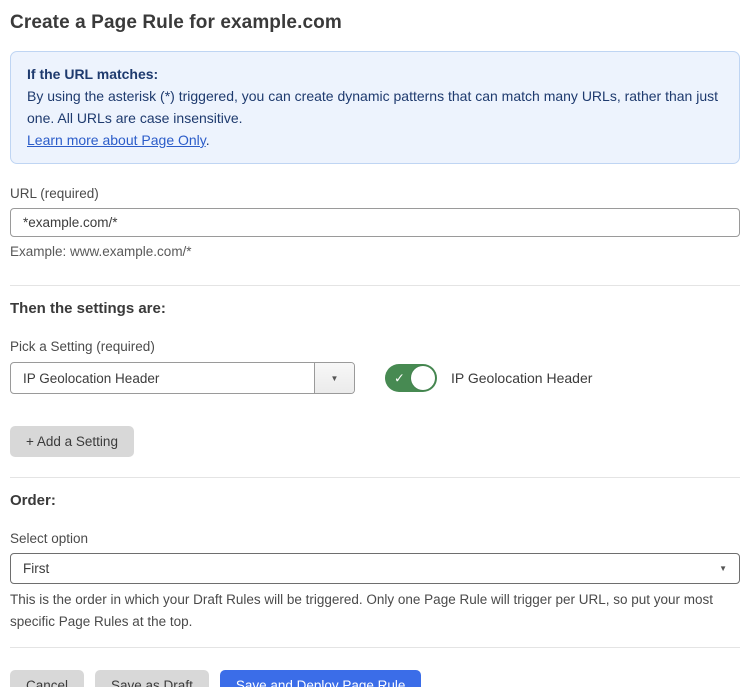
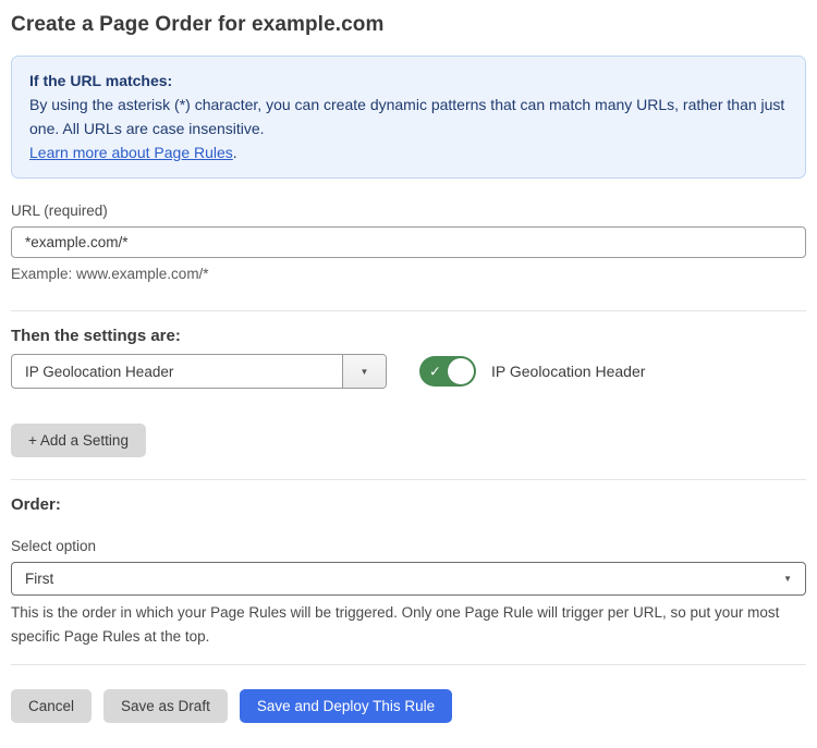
- Create a Page Rule for example.com
+ Create a Page Order for example.com
  If the URL matches:
- By using the asterisk (*) triggered, you can create dynamic patterns that can match many URLs, rather than just one. All URLs are case insensitive.
+ By using the asterisk (*) character, you can create dynamic patterns that can match many URLs, rather than just one. All URLs are case insensitive.
- Learn more about Page Only.
+ Learn more about Page Rules.
  URL (required)
  *example.com/*
  Example: www.example.com/*
  Then the settings are:
- Pick a Setting (required)
  IP Geolocation Header
  ▼
  ✓
  IP Geolocation Header
  + Add a Setting
  Order:
  Select option
  First
  ▼
- This is the order in which your Draft Rules will be triggered. Only one Page Rule will trigger per URL, so put your most specific Page Rules at the top.
+ This is the order in which your Page Rules will be triggered. Only one Page Rule will trigger per URL, so put your most specific Page Rules at the top.
  Cancel
  Save as Draft
- Save and Deploy Page Rule
+ Save and Deploy This Rule
